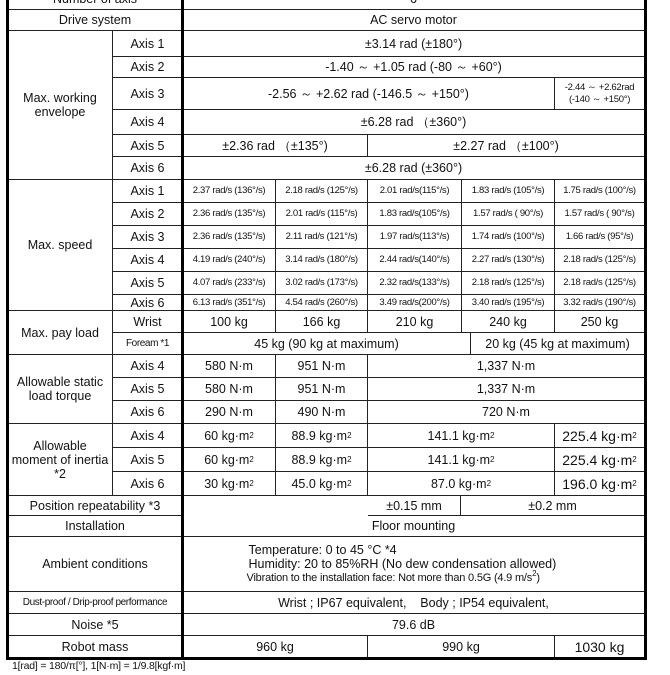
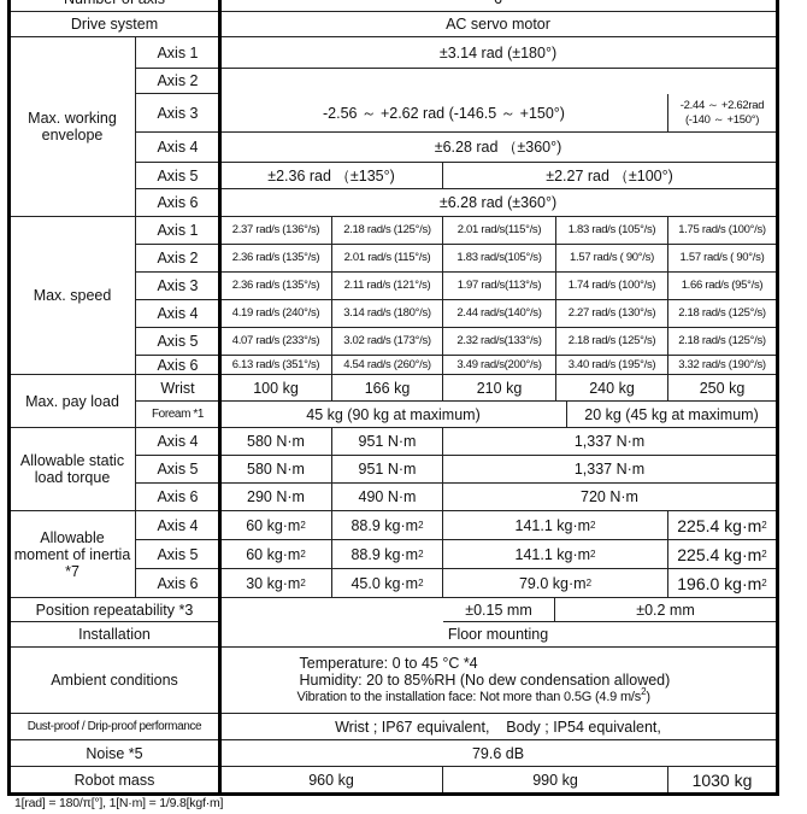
  Drive system
  AC servo motor
  Max. working envelope
  Axis 1
  ±3.14 rad (±180°)
  Axis 2
- -1.40 ～ +1.05 rad (-80 ～ +60°)
  Axis 3
  -2.56 ～ +2.62 rad (-146.5 ～ +150°)
  -2.44 ～ +2.62rad (-140 ～ +150°)
  Axis 4
  ±6.28 rad （±360°)
  Axis 5
  ±2.36 rad （±135°)
  ±2.27 rad （±100°)
  Axis 6
  ±6.28 rad (±360°)
  Max. speed
  Axis 1
  2.37 rad/s (136°/s)
  2.18 rad/s (125°/s)
  2.01 rad/s(115°/s)
  1.83 rad/s (105°/s)
  1.75 rad/s (100°/s)
  Axis 2
  2.36 rad/s (135°/s)
  2.01 rad/s (115°/s)
  1.83 rad/s(105°/s)
  1.57 rad/s ( 90°/s)
  1.57 rad/s ( 90°/s)
  Axis 3
  2.36 rad/s (135°/s)
  2.11 rad/s (121°/s)
  1.97 rad/s(113°/s)
  1.74 rad/s (100°/s)
  1.66 rad/s (95°/s)
  Axis 4
  4.19 rad/s (240°/s)
  3.14 rad/s (180°/s)
  2.44 rad/s(140°/s)
  2.27 rad/s (130°/s)
  2.18 rad/s (125°/s)
  Axis 5
  4.07 rad/s (233°/s)
  3.02 rad/s (173°/s)
  2.32 rad/s(133°/s)
  2.18 rad/s (125°/s)
  2.18 rad/s (125°/s)
  Axis 6
  6.13 rad/s (351°/s)
  4.54 rad/s (260°/s)
  3.49 rad/s(200°/s)
  3.40 rad/s (195°/s)
  3.32 rad/s (190°/s)
  Max. pay load
  Wrist
  100 kg
  166 kg
  210 kg
  240 kg
  250 kg
  Foream *1
  45 kg (90 kg at maximum)
  20 kg (45 kg at maximum)
  Allowable static load torque
  Axis 4
  580 N·m
  951 N·m
  1,337 N·m
  Axis 5
  580 N·m
  951 N·m
  1,337 N·m
  Axis 6
  290 N·m
  490 N·m
  720 N·m
- Allowable moment of inertia *2
+ Allowable moment of inertia *7
  Axis 4
  60 kg·m
  88.9 kg·m
  141.1 kg·m
  225.4 kg·m
  Axis 5
  60 kg·m
  88.9 kg·m
  141.1 kg·m
  225.4 kg·m
  Axis 6
  30 kg·m
  45.0 kg·m
- 87.0 kg·m
+ 79.0 kg·m
  196.0 kg·m
  Position repeatability *3
  ±0.15 mm
  ±0.2 mm
  Installation
  Floor mounting
  Ambient conditions
  Temperature: 0 to 45 °C *4
  Humidity: 20 to 85%RH (No dew condensation allowed)
  Vibration to the installation face: Not more than 0.5G (4.9 m/s2)
  Dust-proof / Drip-proof performance
  Wrist ; IP67 equivalent, Body ; IP54 equivalent,
  Noise *5
  79.6 dB
  Robot mass
  960 kg
  990 kg
  1030 kg
  1[rad] = 180/π[°], 1[N·m] = 1/9.8[kgf·m]
